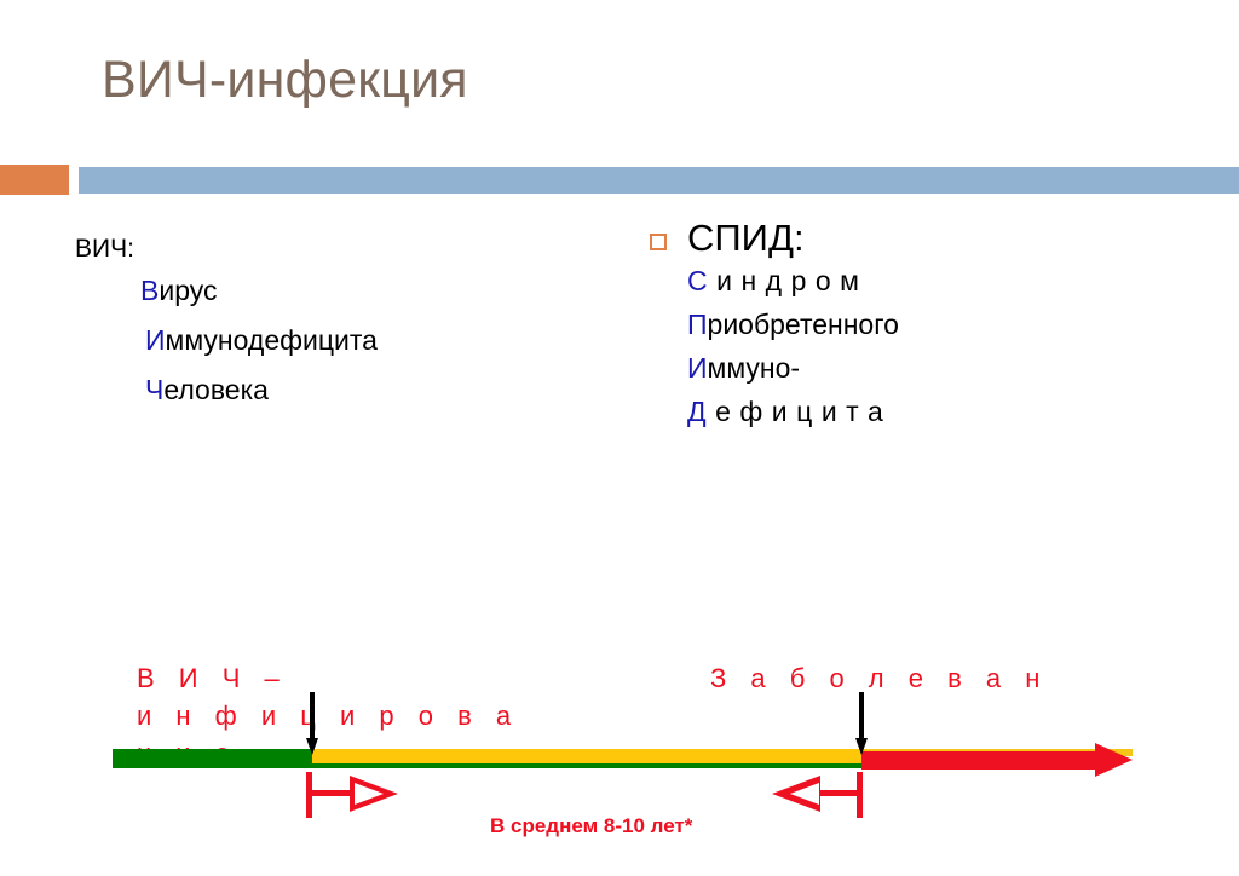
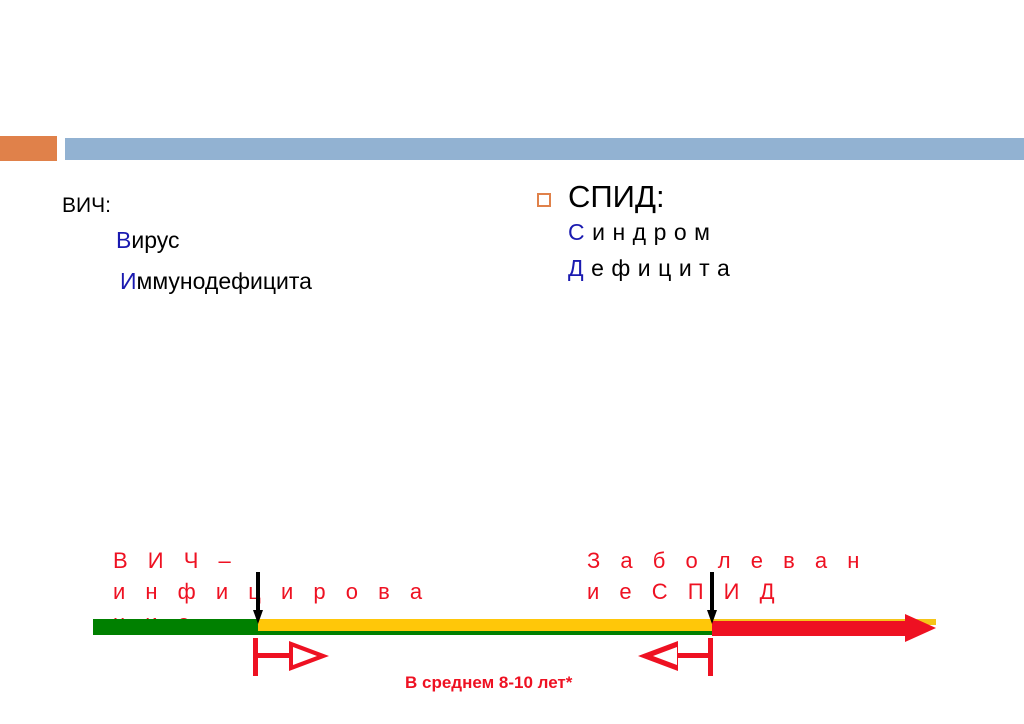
- ВИЧ-инфекция
  ВИЧ:
  Вирус
  Иммунодефицита
- Человека
  СПИД:
  Синдром
- Приобретенного
- Иммуно-
  Дефицита
  В И Ч –
  и н ф и и р о в а
  З а б о л е в а н
+ и е С П И Д
  В среднем 8-10 лет*
